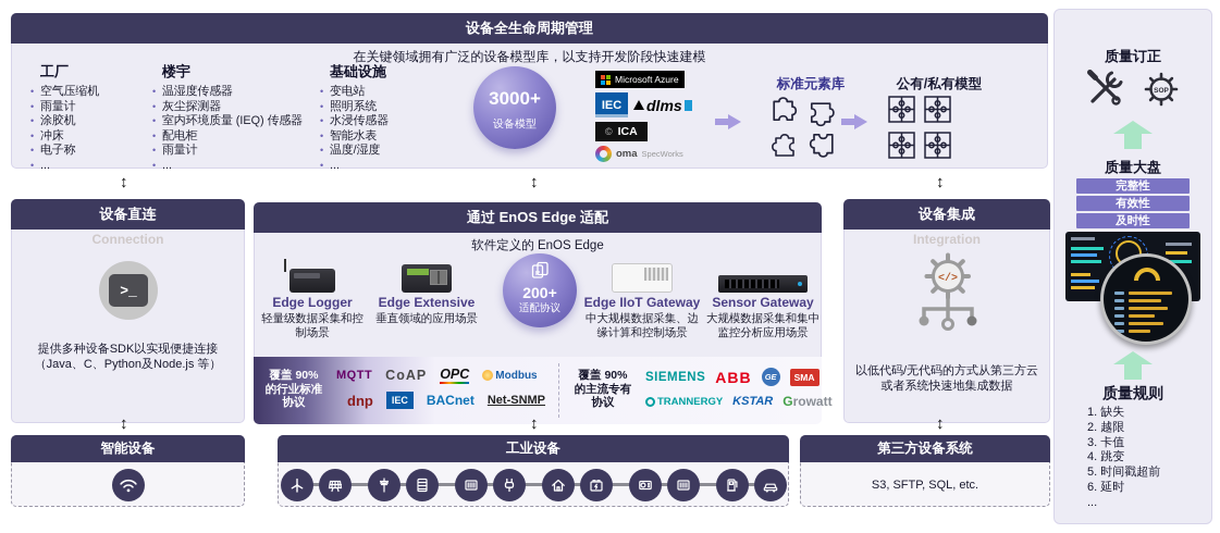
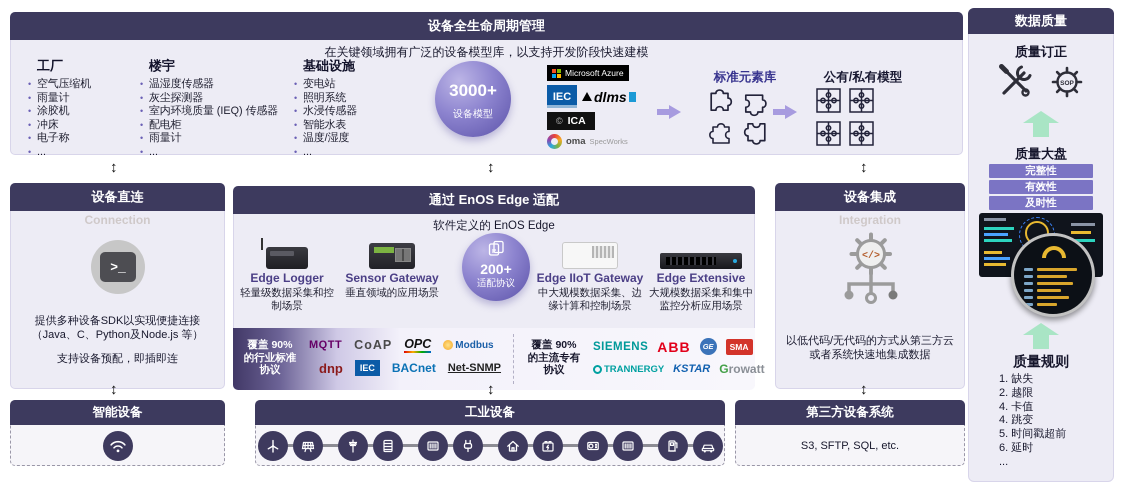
  设备全生命周期管理
  在关键领域拥有广泛的设备模型库，以支持开发阶段快速建模
  工厂
  空气压缩机
  雨量计
  涂胶机
  冲床
  电子称
  ...
  楼宇
  温湿度传感器
  灰尘探测器
  室内环境质量 (IEQ) 传感器
  配电柜
  雨量计
  ...
  基础设施
  变电站
  照明系统
  水浸传感器
  智能水表
  温度/湿度
  ...
  3000+
  设备模型
  Microsoft Azure
  IEC
  dlms
  ©
  ICA
  oma
  SpecWorks
  标准元素库
  公有/私有模型
  ↕
  ↕
  ↕
  设备直连
  Connection
  >_
  提供多种设备SDK以实现便捷连接
  （Java、C、Python及Node.js 等）
+ 支持设备预配，即插即连
  通过 EnOS Edge 适配
  软件定义的 EnOS Edge
  Edge Logger
  轻量级数据采集和控制场景
- Edge Extensive
+ Sensor Gateway
  垂直领域的应用场景
  200+
  适配协议
  Edge IIoT Gateway
  中大规模数据采集、边缘计算和控制场景
- Sensor Gateway
+ Edge Extensive
  大规模数据采集和集中监控分析应用场景
  覆盖 90%
  的行业标准
  协议
  MQTT
  CoAP
  OPC
  Modbus
  dnp
  IEC
  BACnet
  Net-SNMP
  覆盖 90%
  的主流专有
  协议
  SIEMENS
  ABB
  GE
  SMA
  TRANNERGY
  KSTAR
  Growatt
  设备集成
  Integration
  </>
  以低代码/无代码的方式从第三方云
  或者系统快速地集成数据
  ↕
  ↕
  ↕
  智能设备
  工业设备
  第三方设备系统
  S3, SFTP, SQL, etc.
+ 数据质量
  质量订正
  质量大盘
  完整性
  有效性
  及时性
  质量规则
  1. 缺失
  2. 越限
- 3. 卡值
+ 4. 卡值
  4. 跳变
  5. 时间戳超前
  6. 延时
  ...
